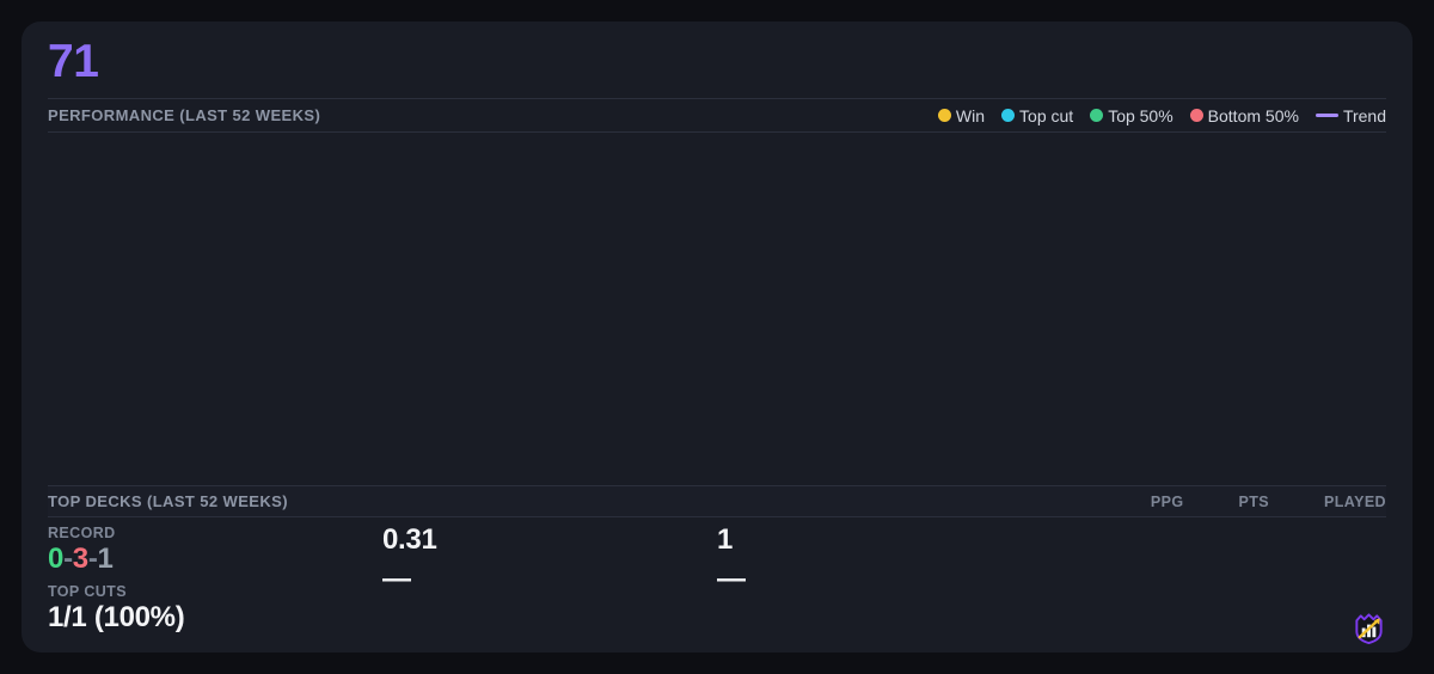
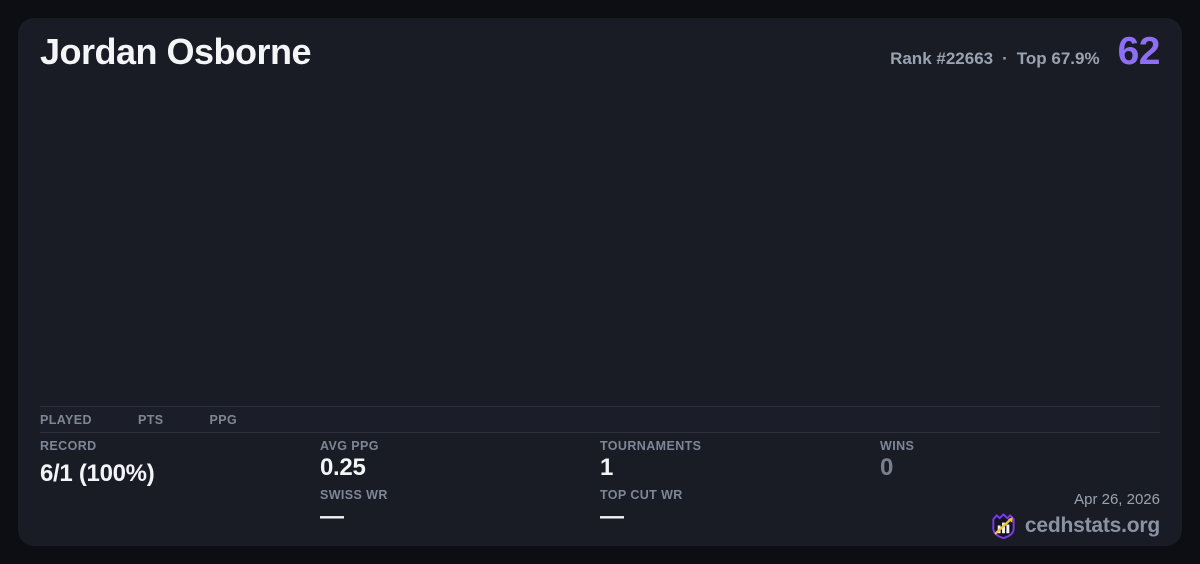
+ Jordan Osborne
+ Rank #22663
+ ·
+ Top 67.9%
- 71
+ 62
- PERFORMANCE (LAST 52 WEEKS)
- Win
- Top cut
- Top 50%
- Bottom 50%
- Trend
- TOP DECKS (LAST 52 WEEKS)
- PPG
+ PLAYED
  PTS
- PLAYED
+ PPG
  RECORD
- 0-3-1
- TOP CUTS
- 1/1 (100%)
+ 6/1 (100%)
+ AVG PPG
- 0.31
+ 0.25
+ SWISS WR
  —
+ TOURNAMENTS
  1
+ TOP CUT WR
  —
+ WINS
+ 0
+ Apr 26, 2026
+ cedhstats.org
